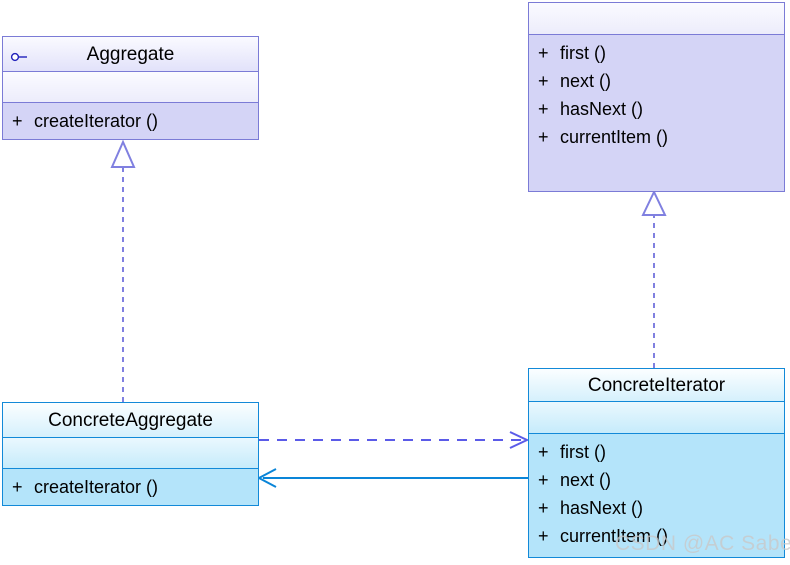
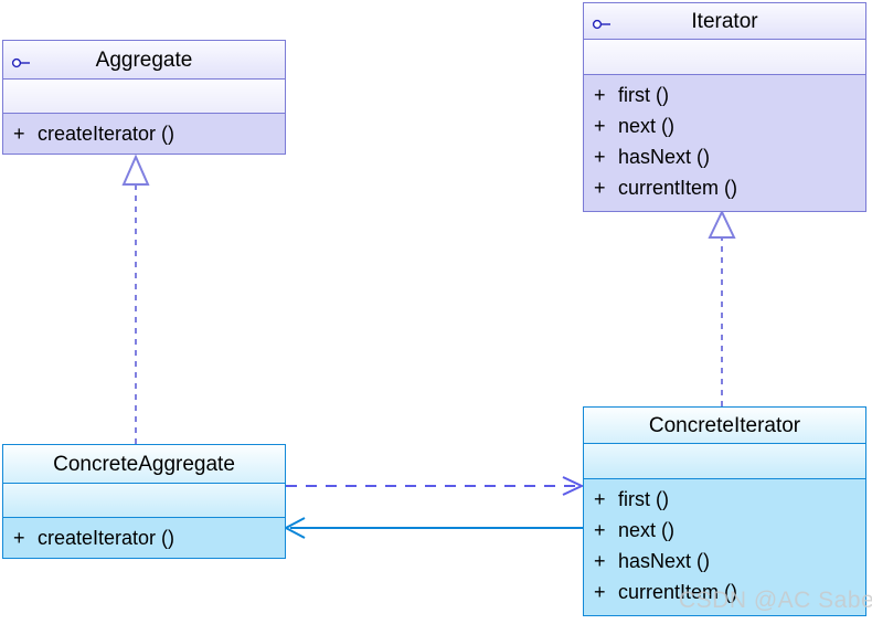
  Aggregate
  +
  createIterator ()
+ Iterator
  +
  first ()
  +
  next ()
  +
  hasNext ()
  +
  currentItem ()
  ConcreteAggregate
  +
  createIterator ()
  ConcreteIterator
  +
  first ()
  +
  next ()
  +
  hasNext ()
  +
  currentItem ()
  CSDN @AC Sabe
